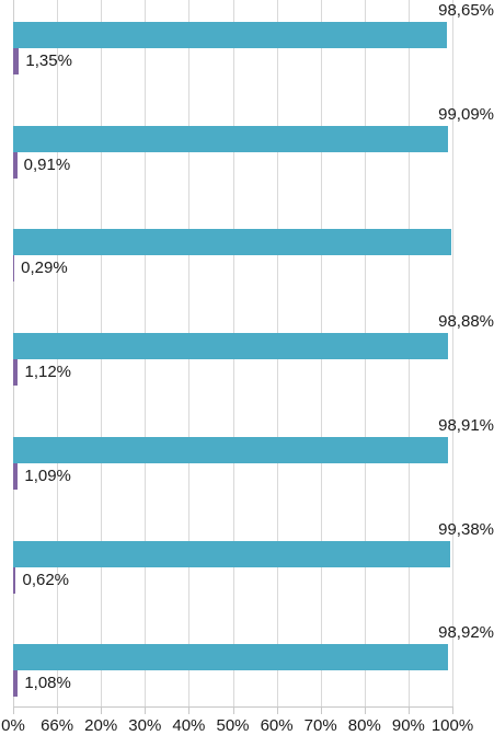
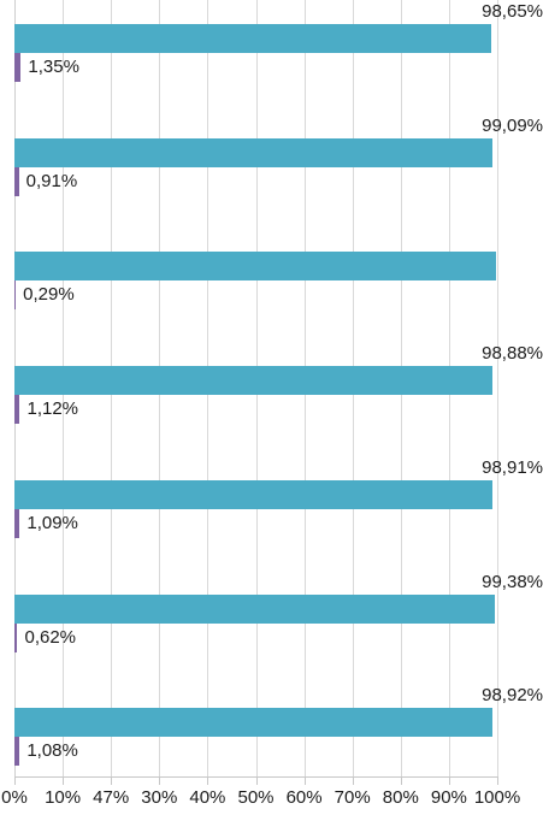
  98,65%
  1,35%
  99,09%
  0,91%
  0,29%
  98,88%
  1,12%
  98,91%
  1,09%
  99,38%
  0,62%
  98,92%
  1,08%
  0%
- 66%
+ 10%
- 20%
+ 47%
  30%
  40%
  50%
  60%
  70%
  80%
  90%
  100%
